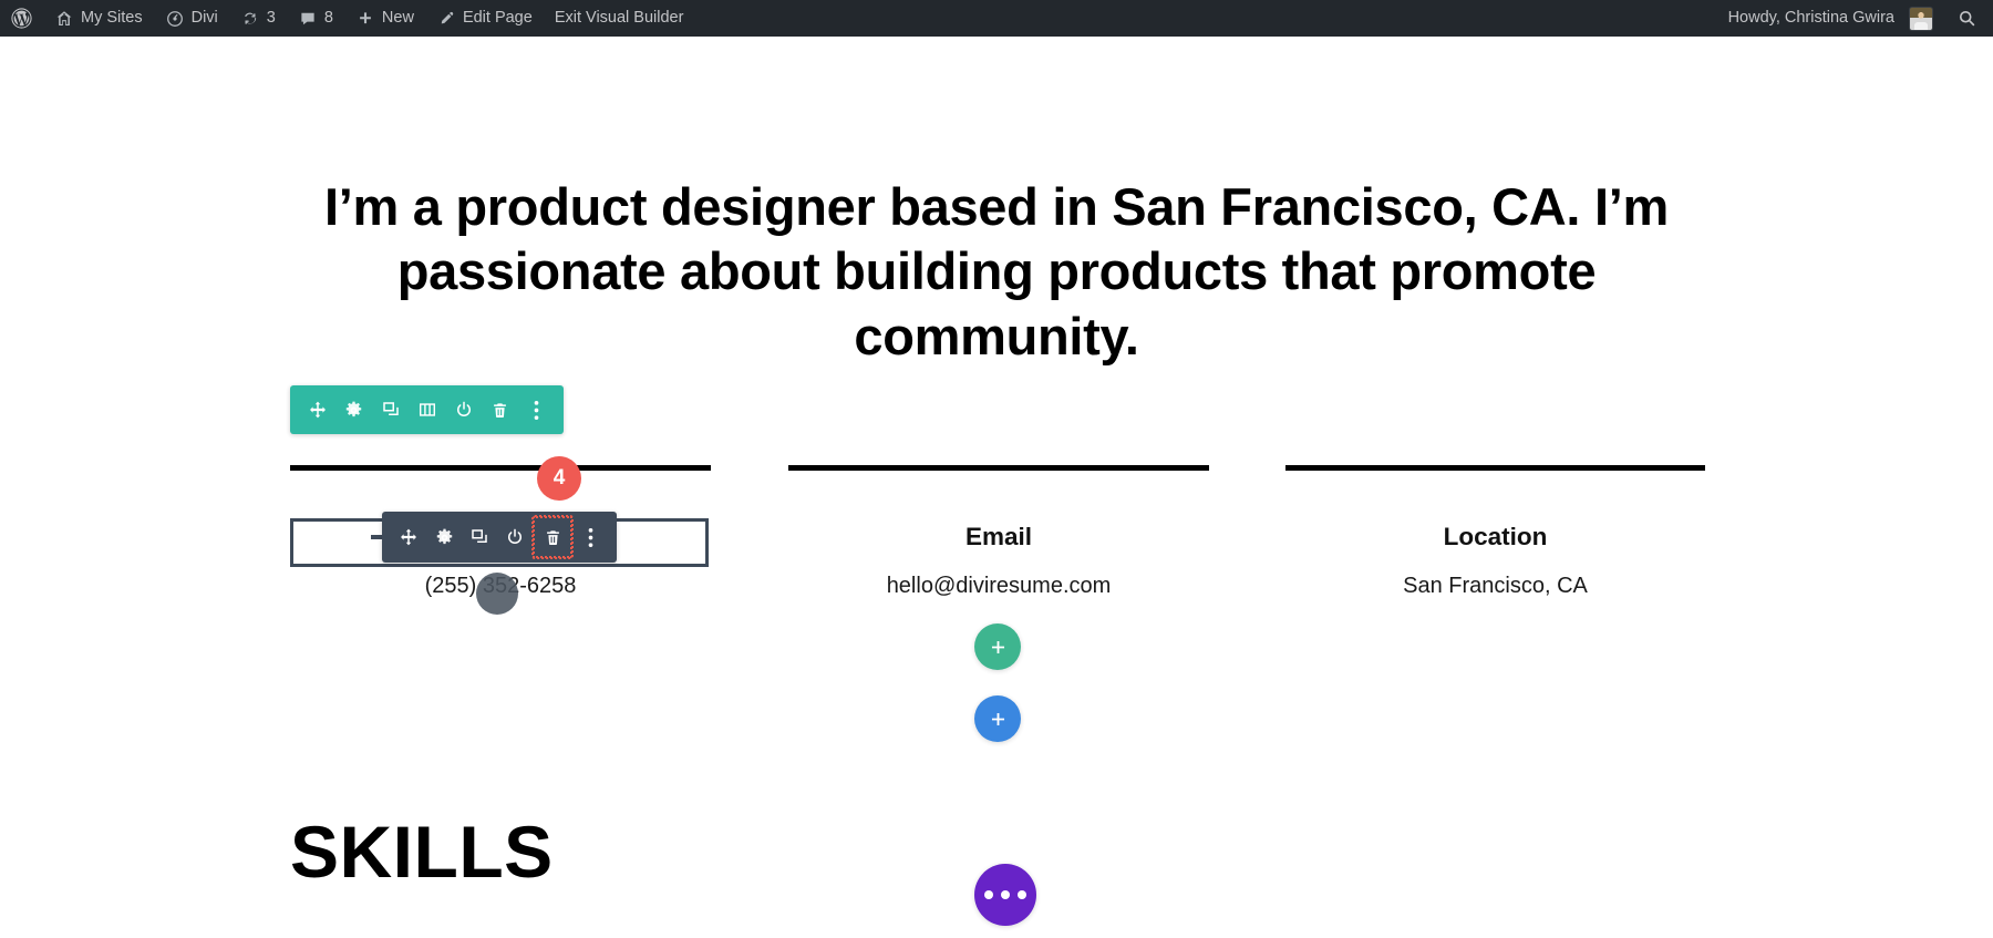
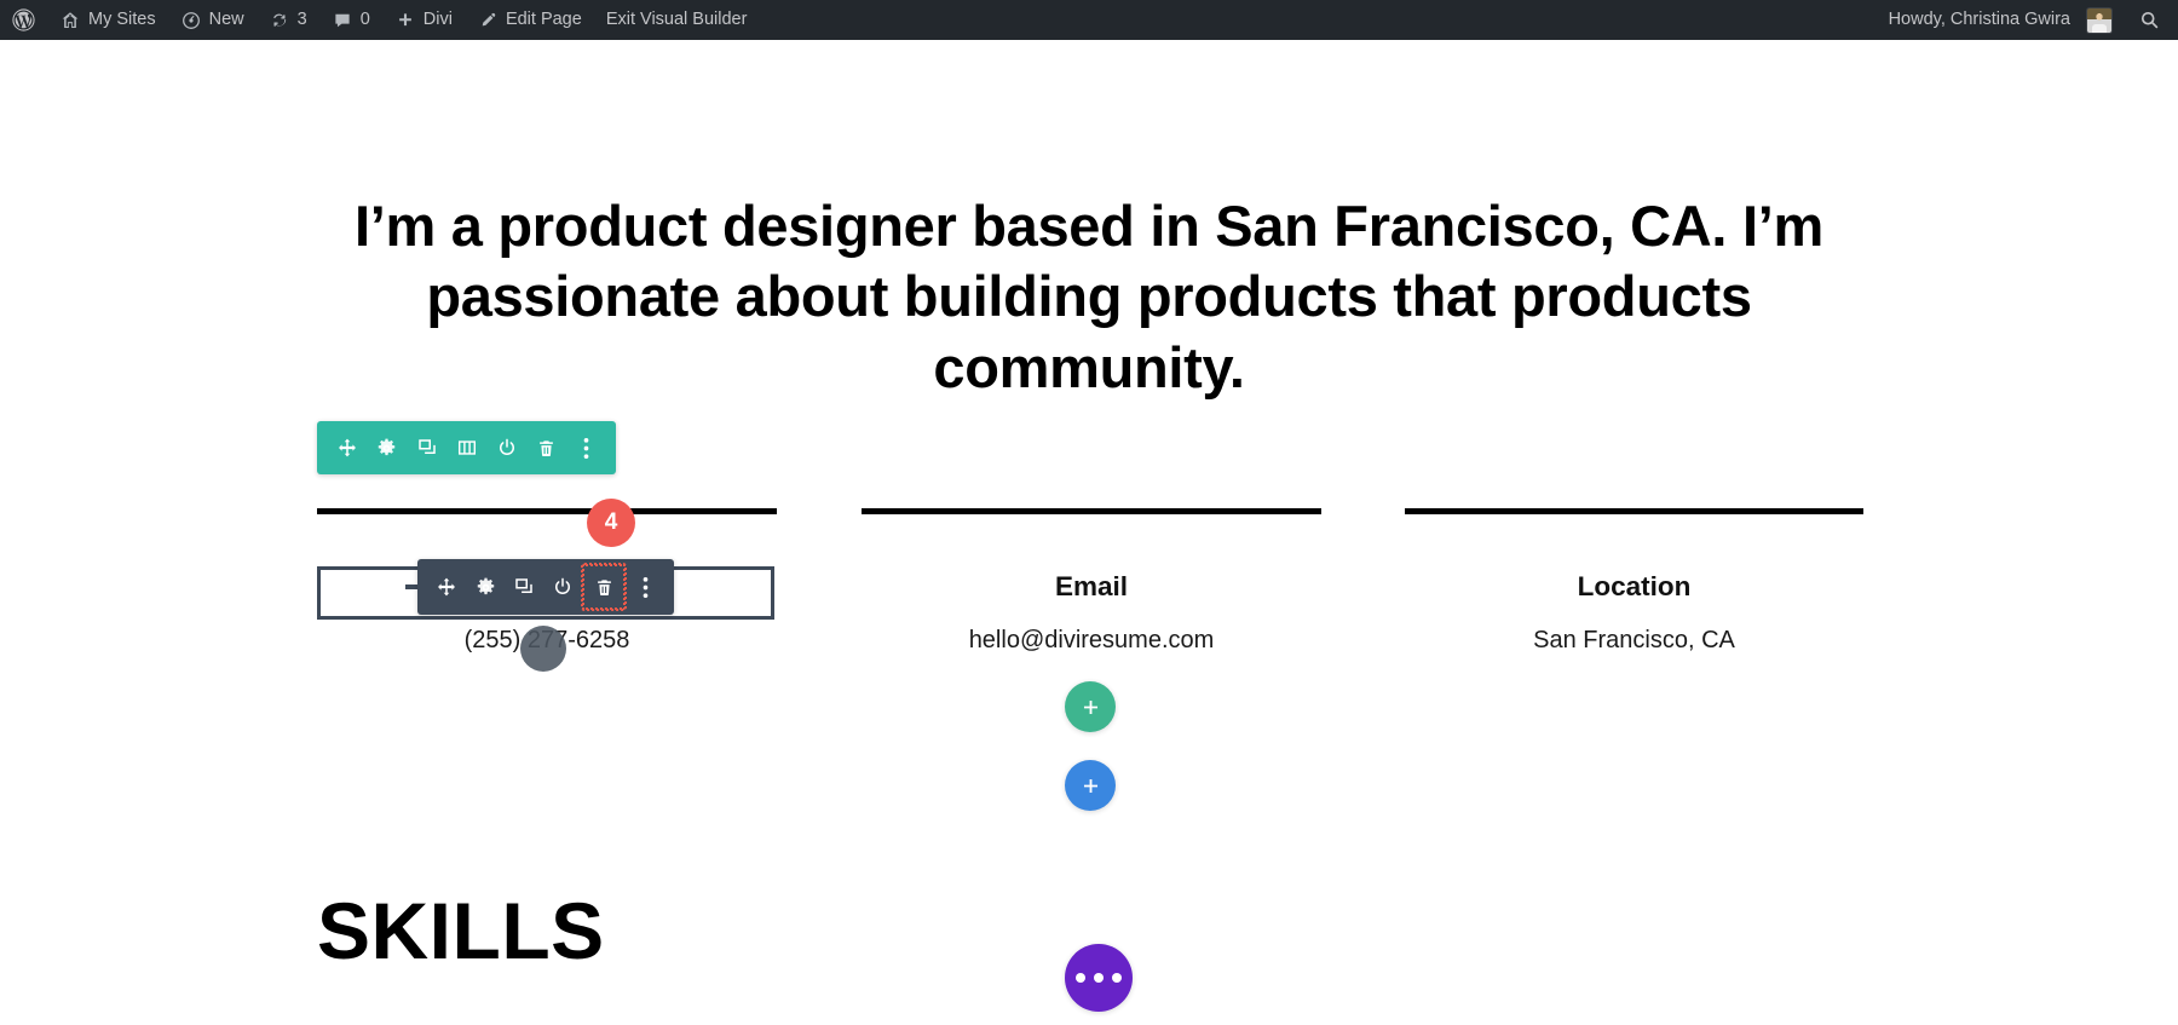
  My Sites
- Divi
+ New
  3
- 8
+ 0
- New
+ Divi
  Edit Page
  Exit Visual Builder
  Howdy, Christina Gwira
- I’m a product designer based in San Francisco, CA. I’m passionate about building products that promote community.
+ I’m a product designer based in San Francisco, CA. I’m passionate about building products that products community.
- (255) 352-6258
+ (255) 277-6258
  Email
  hello@diviresume.com
  Location
  San Francisco, CA
  4
  SKILLS
